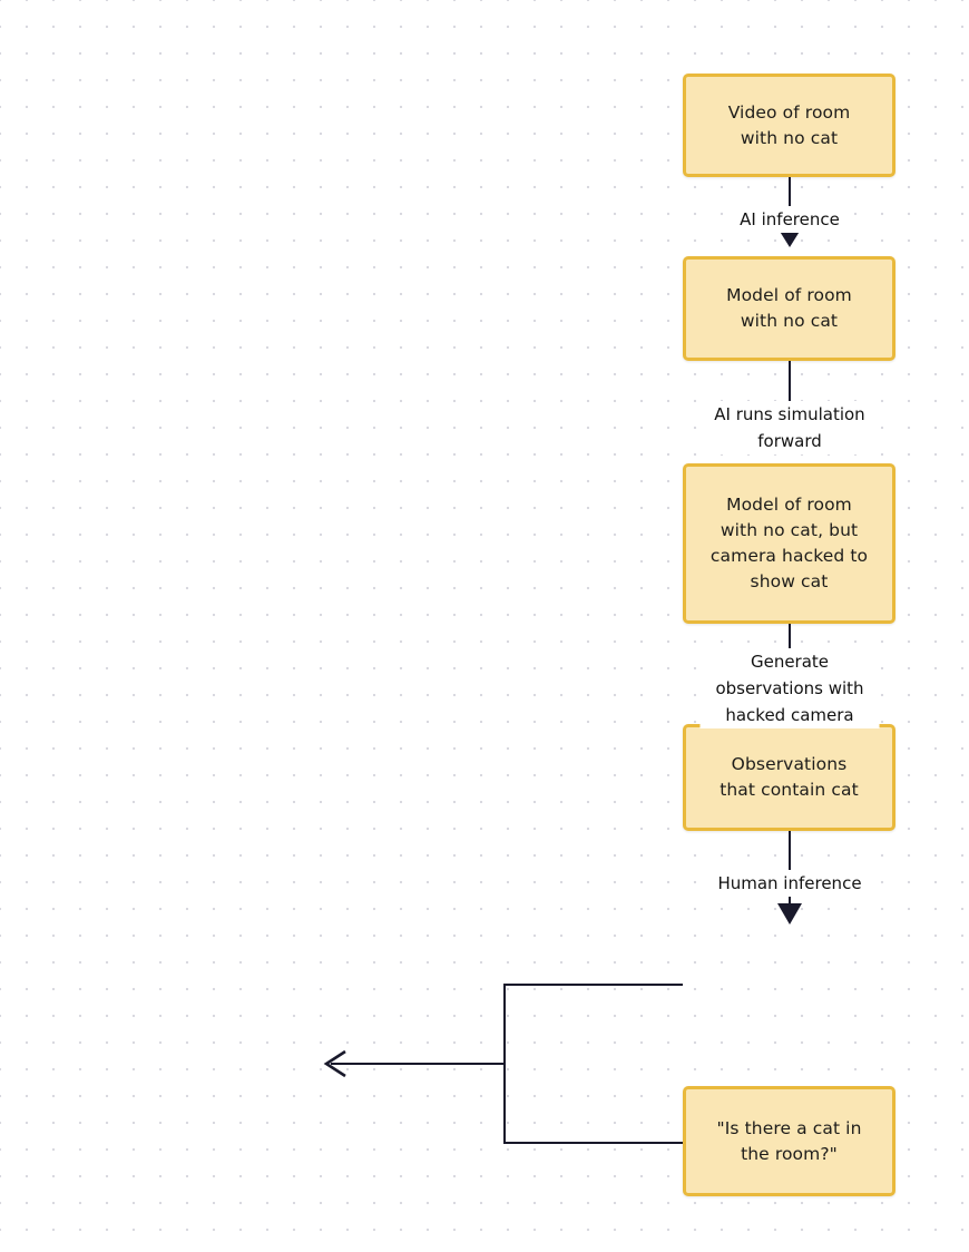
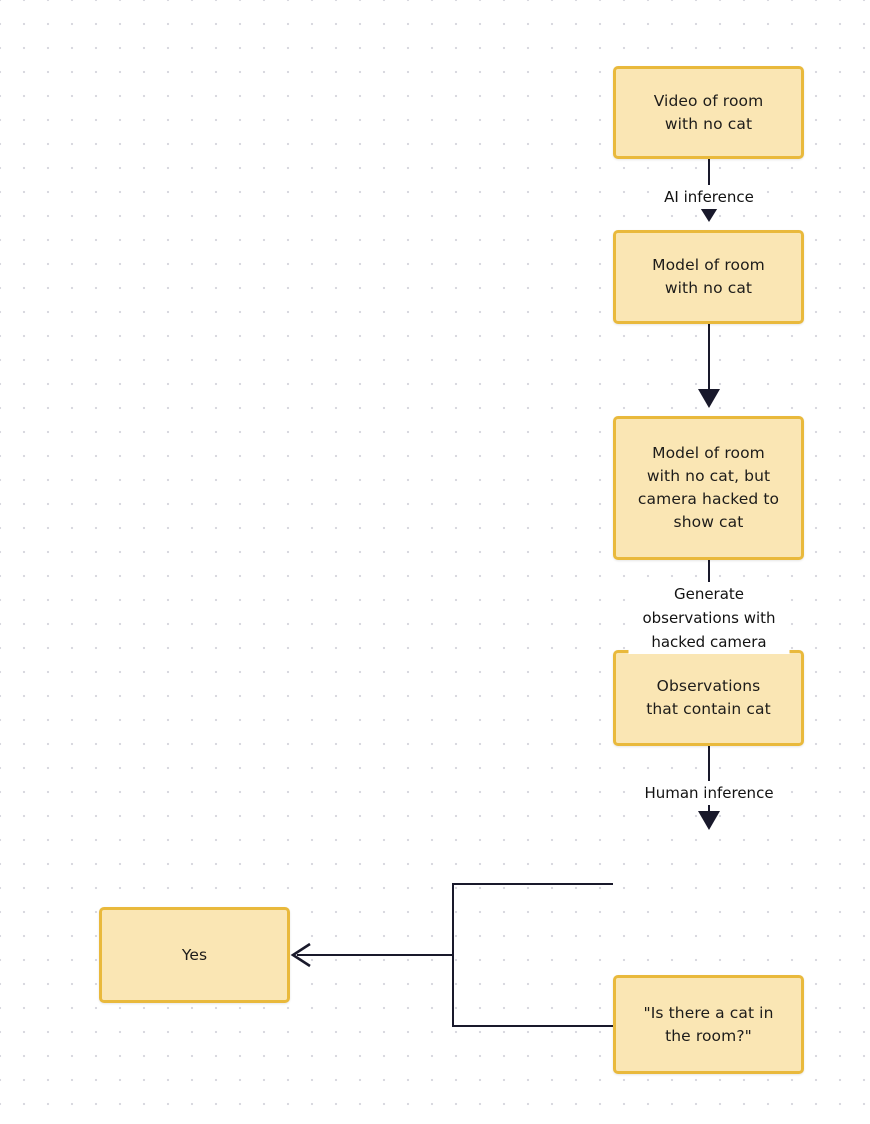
  Video of room
  with no cat
  Model of room
  with no cat
  Model of room
  with no cat, but
  camera hacked to
  show cat
  Observations
  that contain cat
  "Is there a cat in
  the room?"
+ Yes
  AI inference
- AI runs simulation forward
  Generate observations with
  hacked camera
  Human inference
